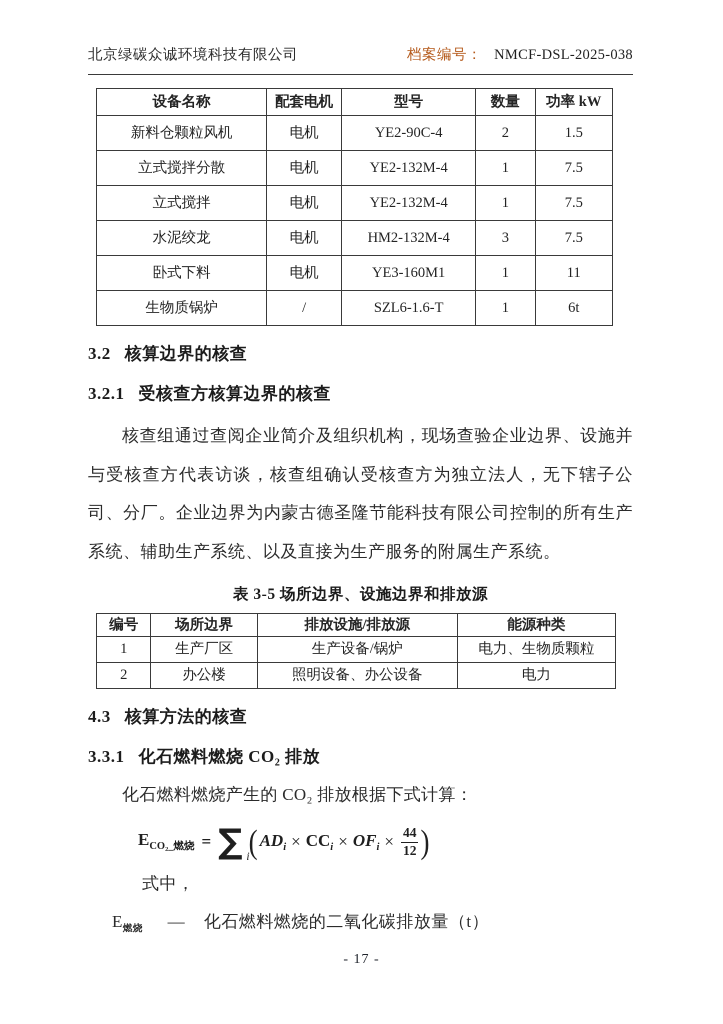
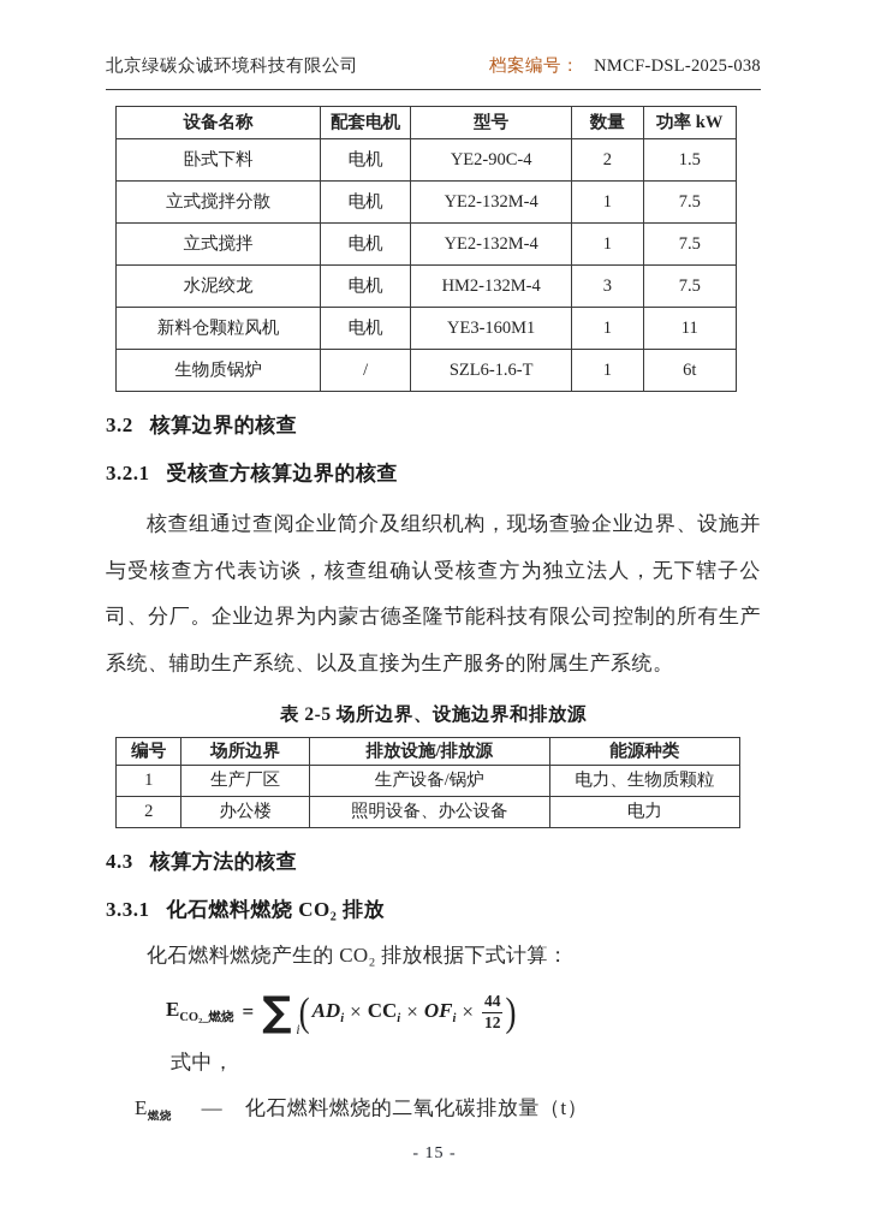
  北京绿碳众诚环境科技有限公司
  档案编号： NMCF-DSL-2025-038
  设备名称	配套电机	型号	数量	功率 kW
- 新料仓颗粒风机	电机	YE2-90C-4	2	1.5
+ 卧式下料	电机	YE2-90C-4	2	1.5
  立式搅拌分散	电机	YE2-132M-4	1	7.5
  立式搅拌	电机	YE2-132M-4	1	7.5
  水泥绞龙	电机	HM2-132M-4	3	7.5
- 卧式下料	电机	YE3-160M1	1	11
+ 新料仓颗粒风机	电机	YE3-160M1	1	11
  生物质锅炉	/	SZL6-1.6-T	1	6t
  3.2 核算边界的核查
  3.2.1 受核查方核算边界的核查
  核查组通过查阅企业简介及组织机构，现场查验企业边界、设施并与受核查方代表访谈，核查组确认受核查方为独立法人，无下辖子公司、分厂。企业边界为内蒙古德圣隆节能科技有限公司控制的所有生产系统、辅助生产系统、以及直接为生产服务的附属生产系统。
- 表 3-5 场所边界、设施边界和排放源
+ 表 2-5 场所边界、设施边界和排放源
  编号	场所边界	排放设施/排放源	能源种类
  1	生产厂区	生产设备/锅炉	电力、生物质颗粒
  2	办公楼	照明设备、办公设备	电力
  4.3 核算方法的核查
  3.3.1 化石燃料燃烧 CO₂ 排放
  化石燃料燃烧产生的 CO₂ 排放根据下式计算：
  ECO₂_燃烧
  =
  ∑
  i
  (
  ADi
  ×
  CCi
  ×
  OFi
  ×
  44
  12
  )
  式中，
  E燃烧 — 化石燃料燃烧的二氧化碳排放量（t）
- - 17 -
+ - 15 -
